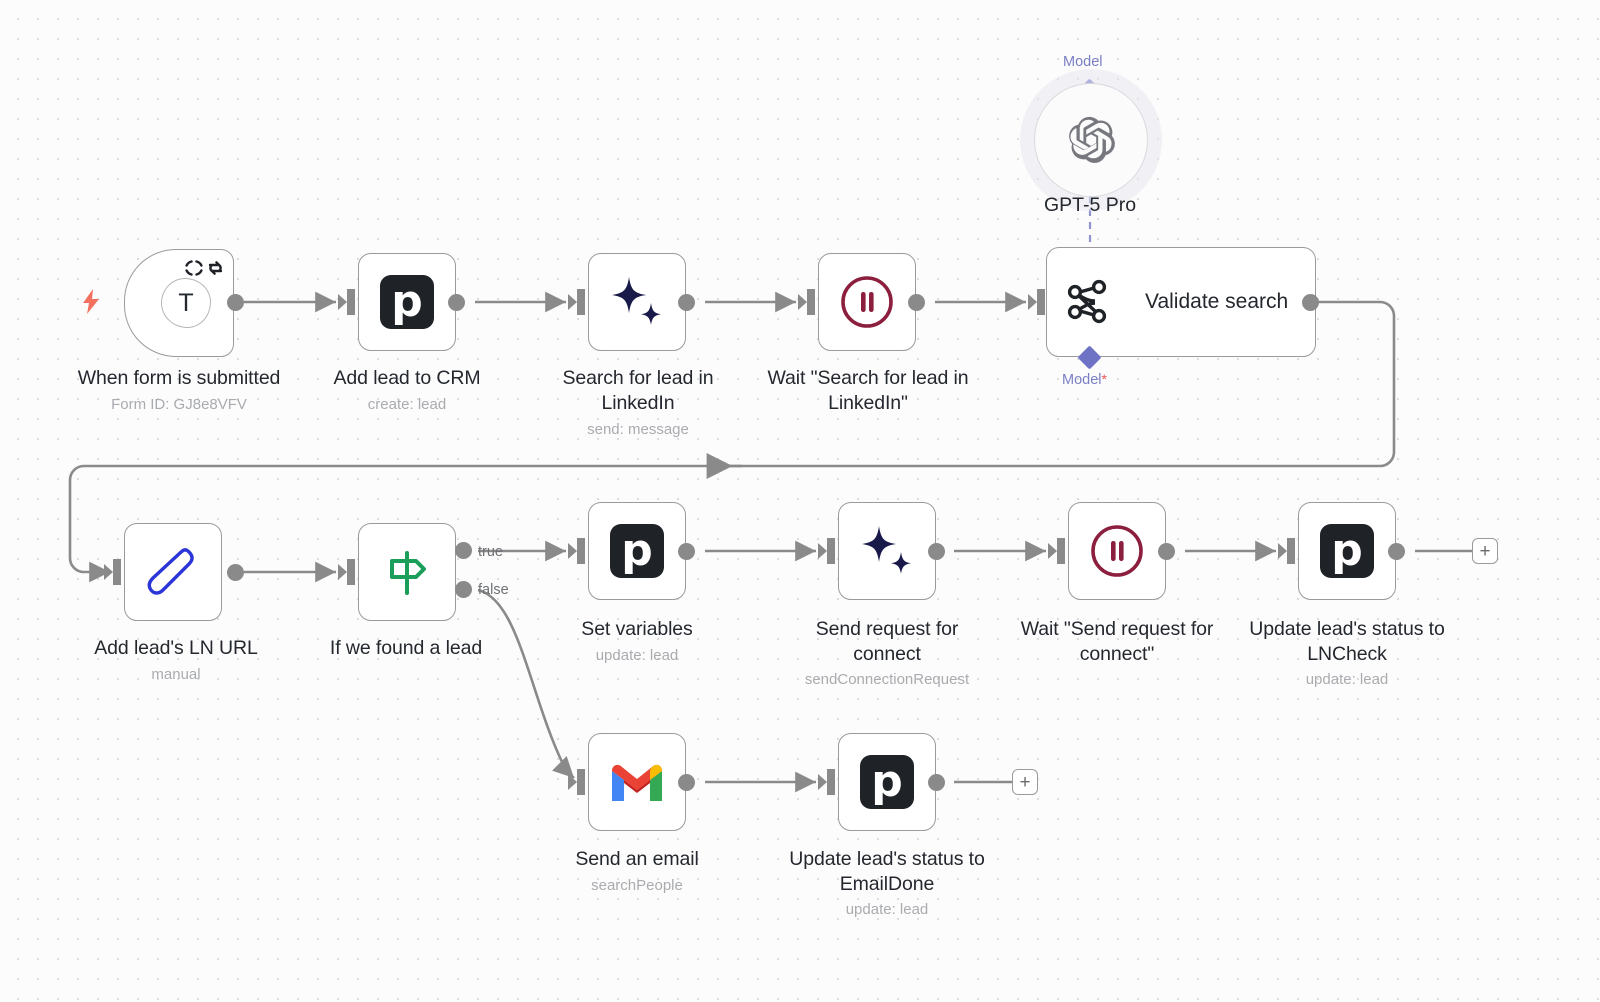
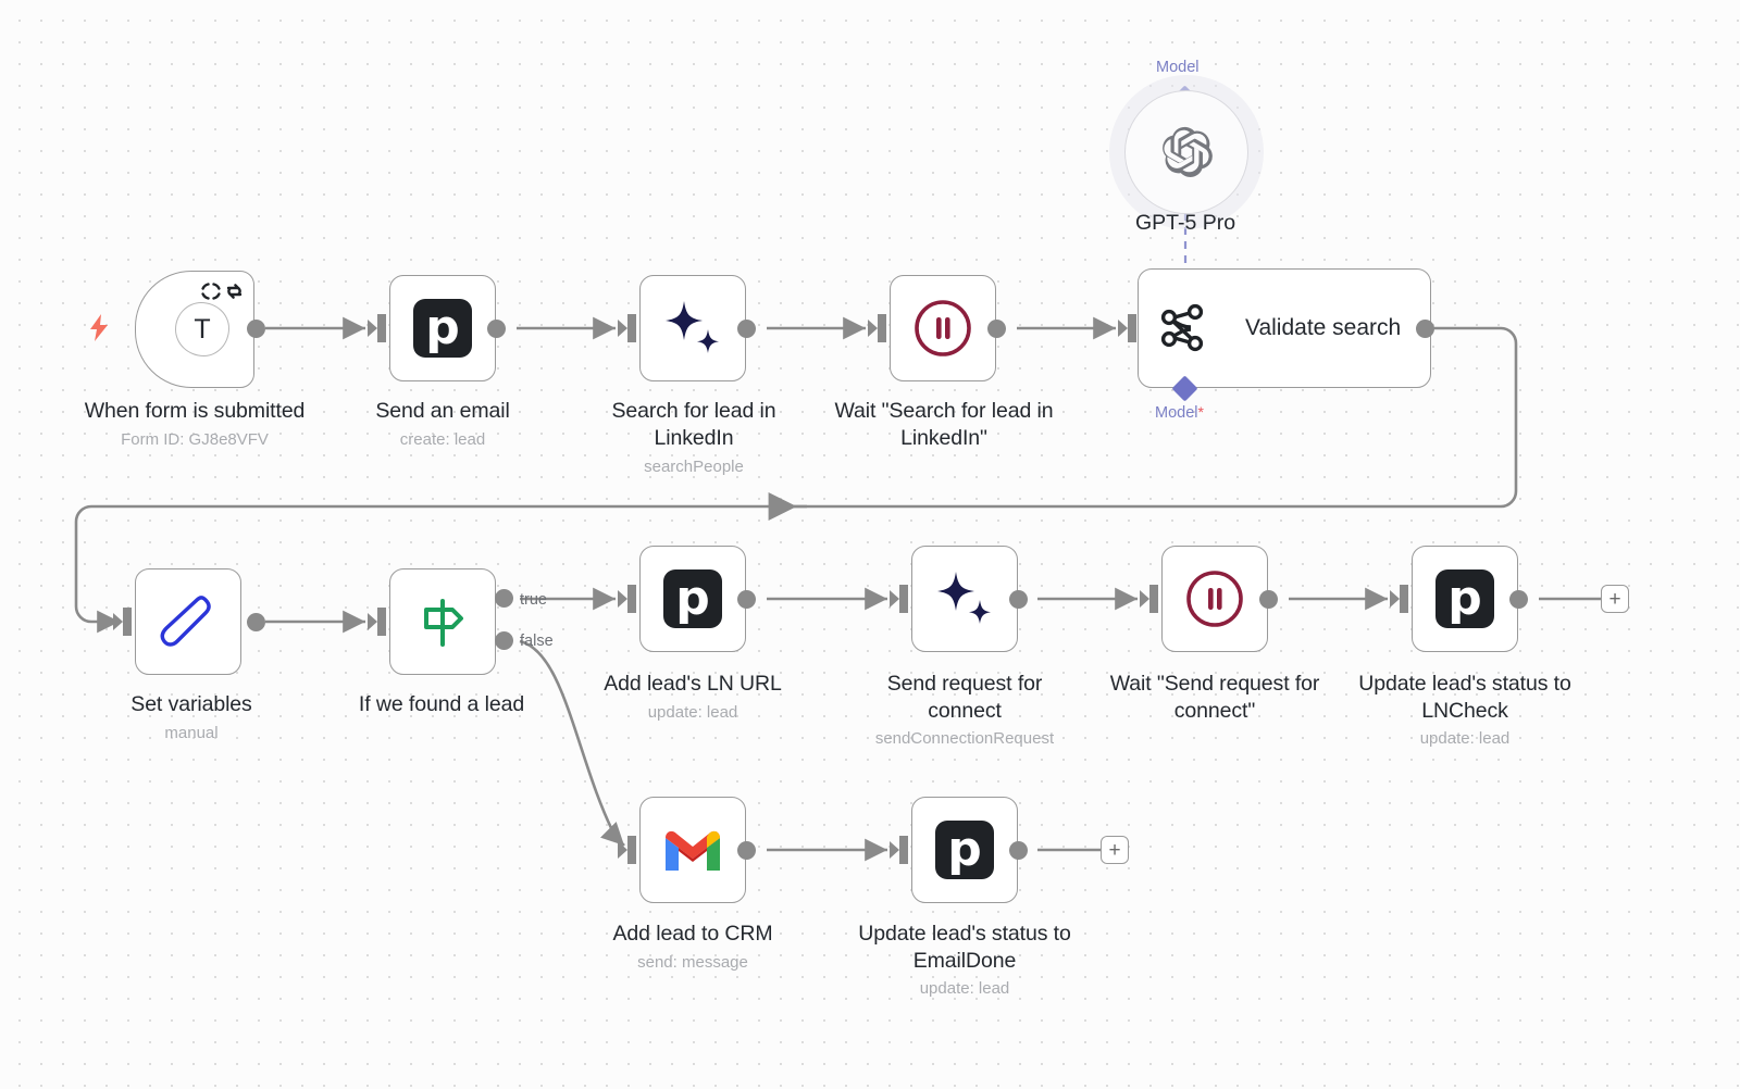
  T
  When form is submitted
  Form ID: GJ8e8VFV
  p
- Add lead to CRM
+ Send an email
  create: lead
  Search for lead in
  LinkedIn
- send: message
+ searchPeople
  Wait "Search for lead in
  LinkedIn"
  Model
  GPT-5 Pro
  Validate search
  Model*
- Add lead's LN URL
+ Set variables
  manual
  true
  false
  If we found a lead
  p
- Set variables
+ Add lead's LN URL
  update: lead
  Send request for
  connect
  sendConnectionRequest
  Wait "Send request for
  connect"
  p
  Update lead's status to
  LNCheck
  update: lead
  +
- Send an email
+ Add lead to CRM
- searchPeople
+ send: message
  p
  Update lead's status to
  EmailDone
  update: lead
  +
